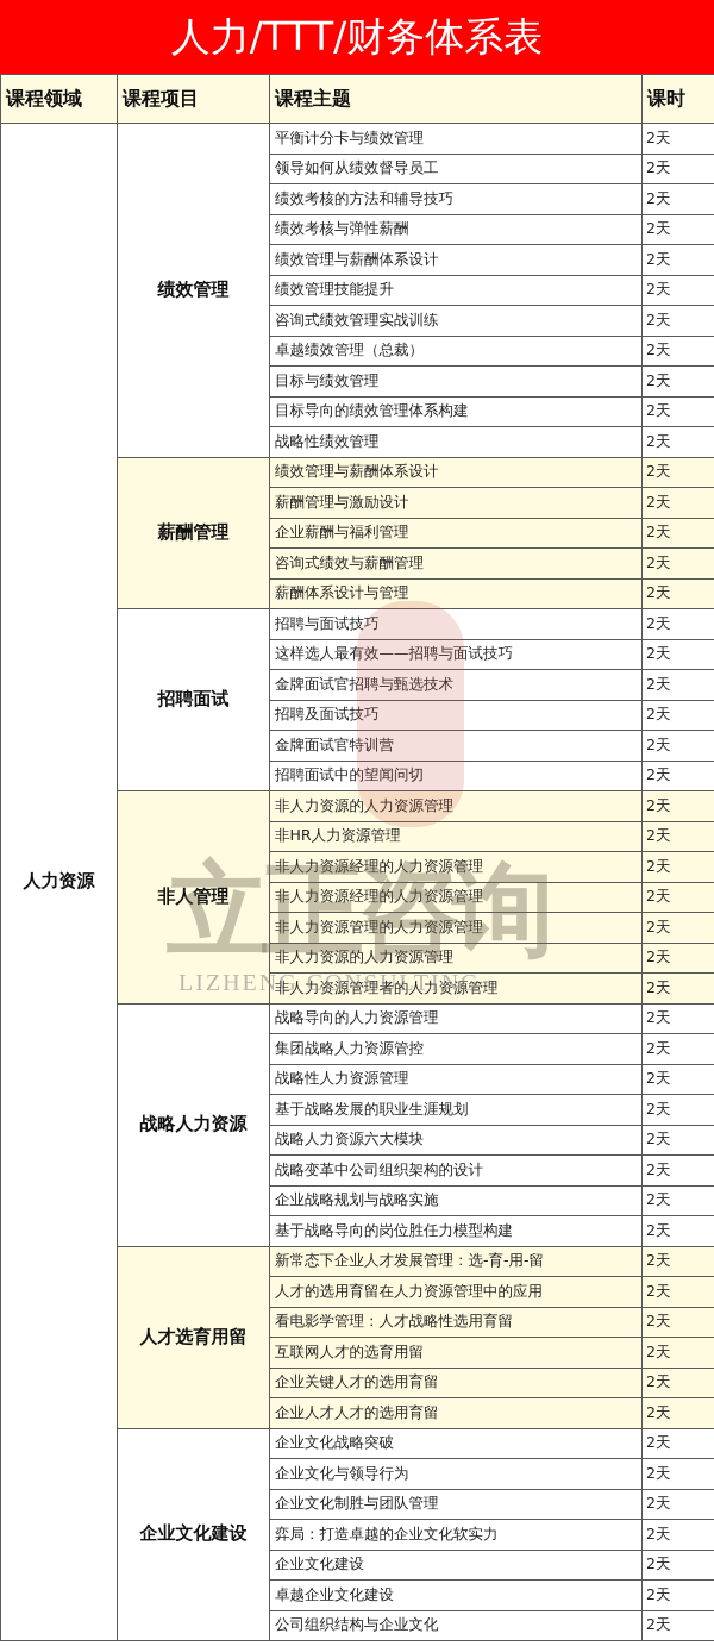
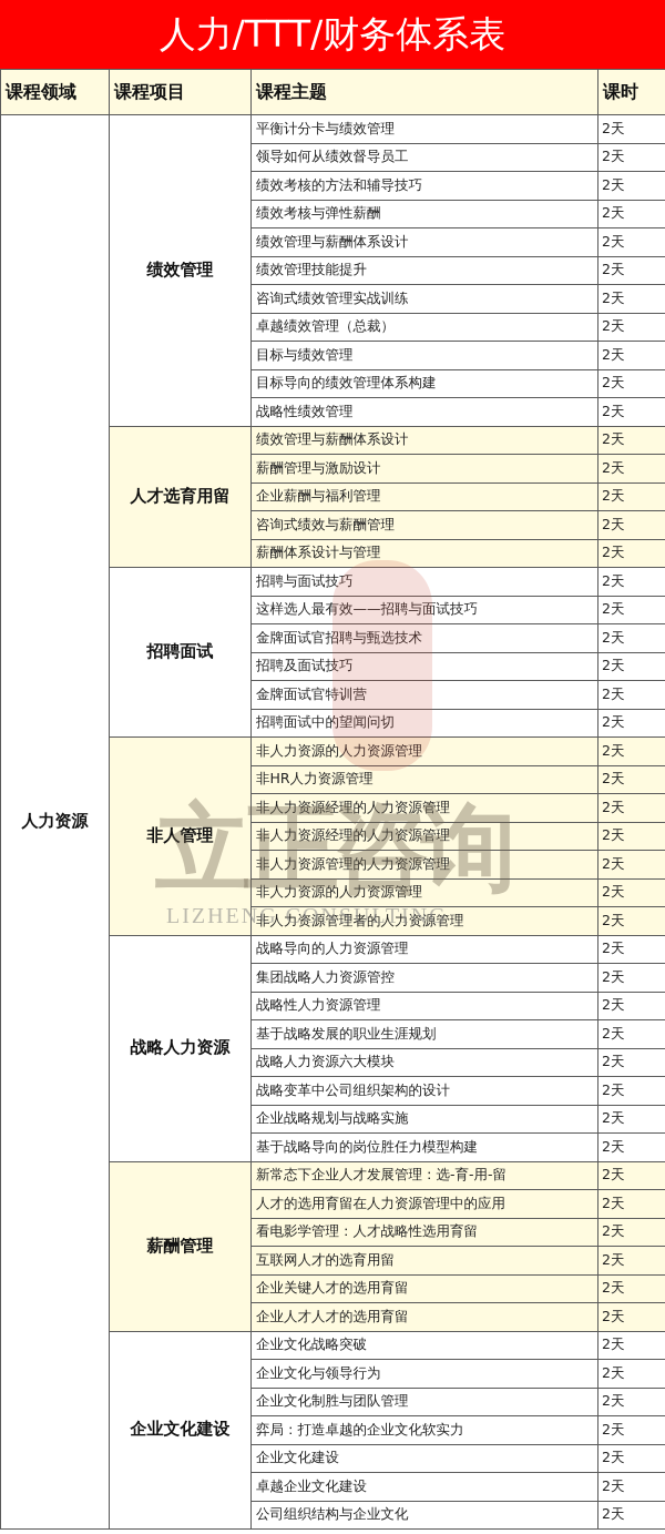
  人力/TTT/财务体系表
  课程领域	课程项目	课程主题	课时
  人力资源	绩效管理	平衡计分卡与绩效管理	2天
  领导如何从绩效督导员工	2天
  绩效考核的方法和辅导技巧	2天
  绩效考核与弹性薪酬	2天
  绩效管理与薪酬体系设计	2天
  绩效管理技能提升	2天
  咨询式绩效管理实战训练	2天
  卓越绩效管理（总裁）	2天
  目标与绩效管理	2天
  目标导向的绩效管理体系构建	2天
  战略性绩效管理	2天
- 薪酬管理	绩效管理与薪酬体系设计	2天
+ 人才选育用留	绩效管理与薪酬体系设计	2天
  薪酬管理与激励设计	2天
  企业薪酬与福利管理	2天
  咨询式绩效与薪酬管理	2天
  薪酬体系设计与管理	2天
  招聘面试	招聘与面试技巧	2天
  这样选人最有效——招聘与面试技巧	2天
  金牌面试官招聘与甄选技术	2天
  招聘及面试技巧	2天
  金牌面试官特训营	2天
  招聘面试中的望闻问切	2天
  非人管理	非人力资源的人力资源管理	2天
  非HR人力资源管理	2天
  非人力资源经理的人力资源管理	2天
  非人力资源经理的人力资源管理	2天
  非人力资源管理的人力资源管理	2天
  非人力资源的人力资源管理	2天
  非人力资源管理者的人力资源管理	2天
  战略人力资源	战略导向的人力资源管理	2天
  集团战略人力资源管控	2天
  战略性人力资源管理	2天
  基于战略发展的职业生涯规划	2天
  战略人力资源六大模块	2天
  战略变革中公司组织架构的设计	2天
  企业战略规划与战略实施	2天
  基于战略导向的岗位胜任力模型构建	2天
- 人才选育用留	新常态下企业人才发展管理：选-育-用-留	2天
+ 薪酬管理	新常态下企业人才发展管理：选-育-用-留	2天
  人才的选用育留在人力资源管理中的应用	2天
  看电影学管理：人才战略性选用育留	2天
  互联网人才的选育用留	2天
  企业关键人才的选用育留	2天
  企业人才人才的选用育留	2天
  企业文化建设	企业文化战略突破	2天
  企业文化与领导行为	2天
  企业文化制胜与团队管理	2天
  弈局：打造卓越的企业文化软实力	2天
  企业文化建设	2天
  卓越企业文化建设	2天
  公司组织结构与企业文化	2天
  立正咨询
  LIZHENG CONSULTING
